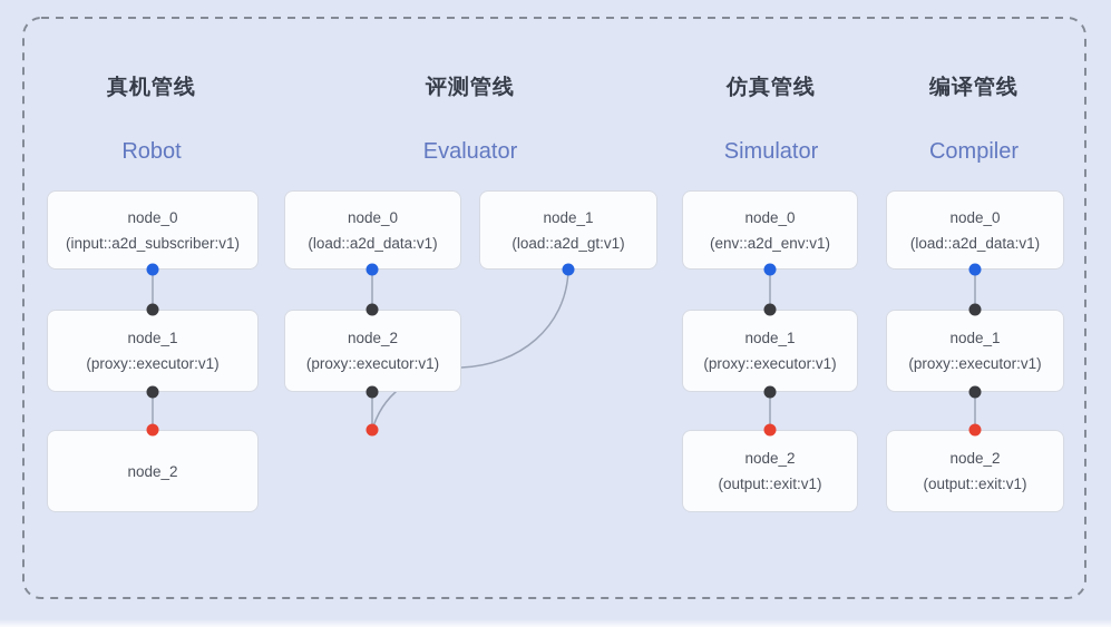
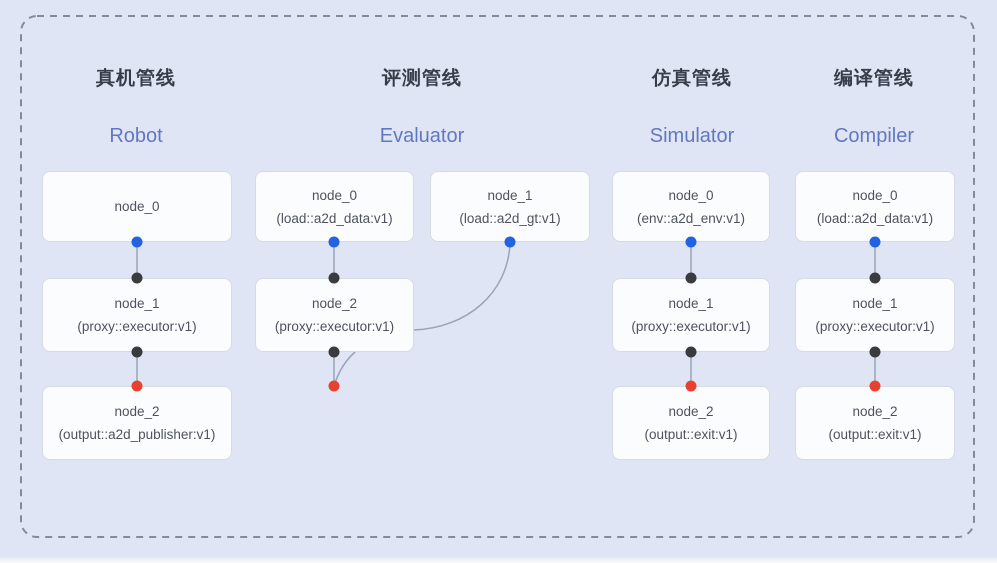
  真机管线
  Robot
  评测管线
  Evaluator
  仿真管线
  Simulator
  编译管线
  Compiler
  node_0
- (input::a2d_subscriber:v1)
  node_1
  (proxy::executor:v1)
  node_2
+ (output::a2d_publisher:v1)
  node_0
  (load::a2d_data:v1)
  node_1
  (load::a2d_gt:v1)
  node_2
  (proxy::executor:v1)
  node_0
  (env::a2d_env:v1)
  node_1
  (proxy::executor:v1)
  node_2
  (output::exit:v1)
  node_0
  (load::a2d_data:v1)
  node_1
  (proxy::executor:v1)
  node_2
  (output::exit:v1)
